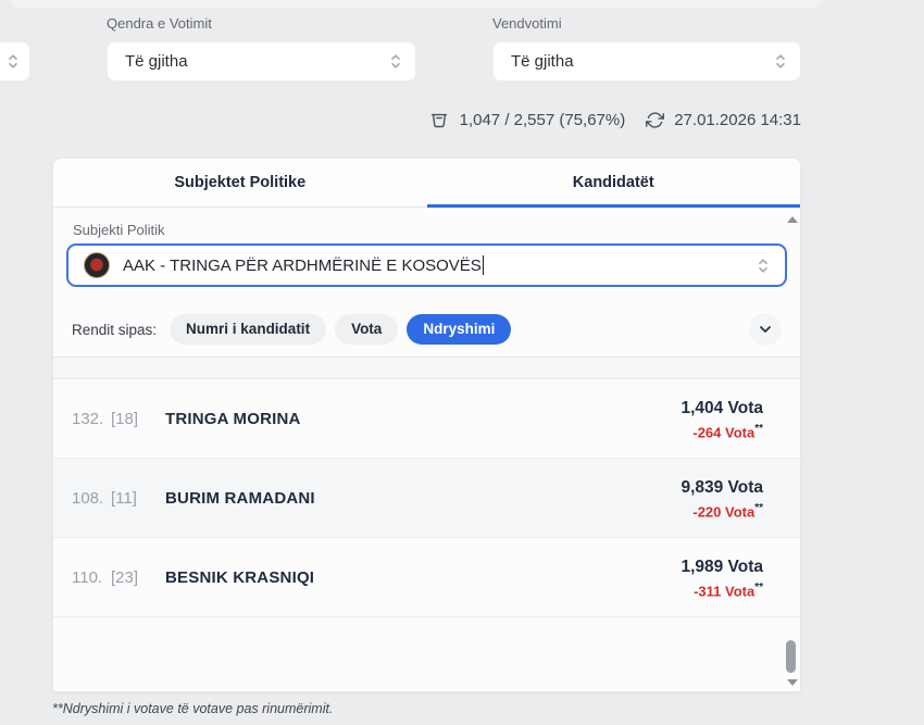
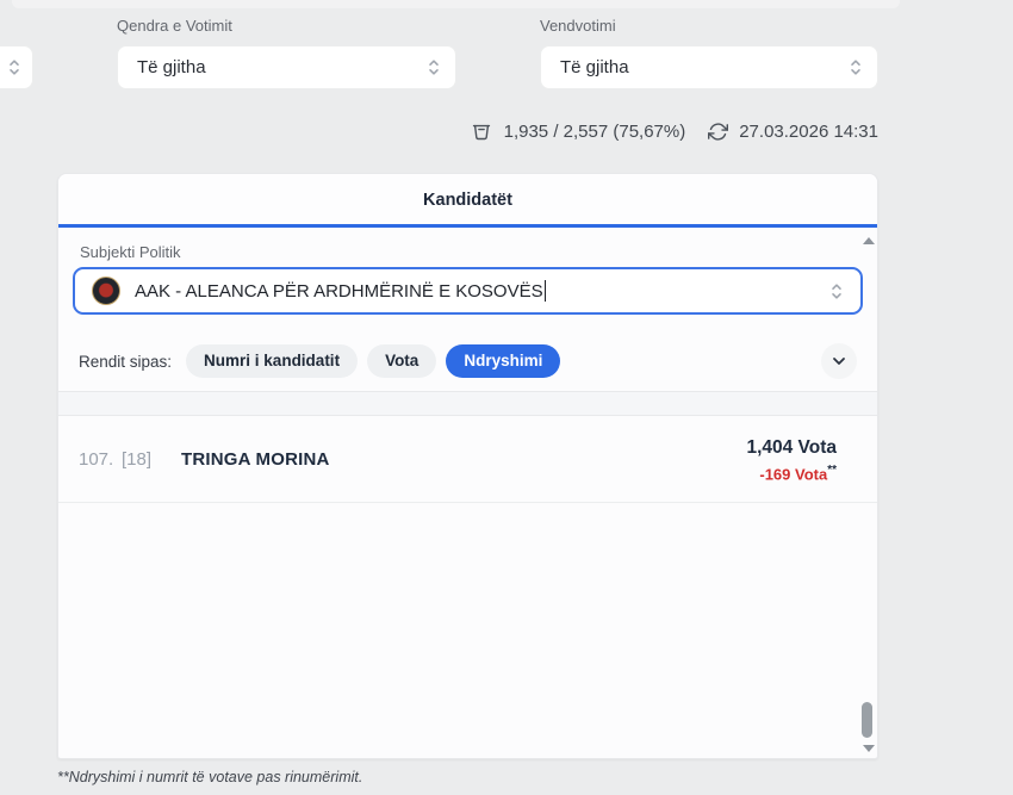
  Qendra e Votimit
  Të gjitha
  Vendvotimi
  Të gjitha
- 1,047 / 2,557 (75,67%)
+ 1,935 / 2,557 (75,67%)
- 27.01.2026 14:31
+ 27.03.2026 14:31
- Subjektet Politike
  Kandidatët
  Subjekti Politik
- AAK - TRINGA PËR ARDHMËRINË E KOSOVËS
+ AAK - ALEANCA PËR ARDHMËRINË E KOSOVËS
  Rendit sipas:
  Numri i kandidatit
  Vota
  Ndryshimi
- 132.
+ 107.
  [18]
  TRINGA MORINA
  1,404 Vota
- -264 Vota**
+ -169 Vota**
- 108.
- [11]
- BURIM RAMADANI
- 9,839 Vota
- -220 Vota**
- 110.
- [23]
- BESNIK KRASNIQI
- 1,989 Vota
- -311 Vota**
- **Ndryshimi i votave të votave pas rinumërimit.
+ **Ndryshimi i numrit të votave pas rinumërimit.
